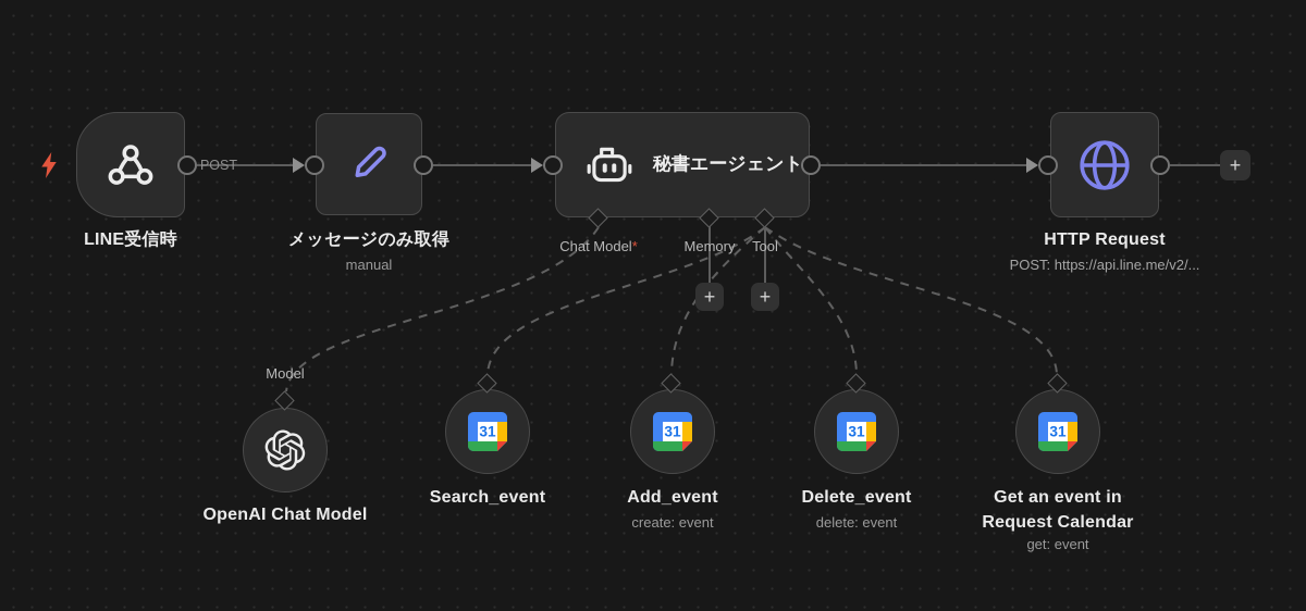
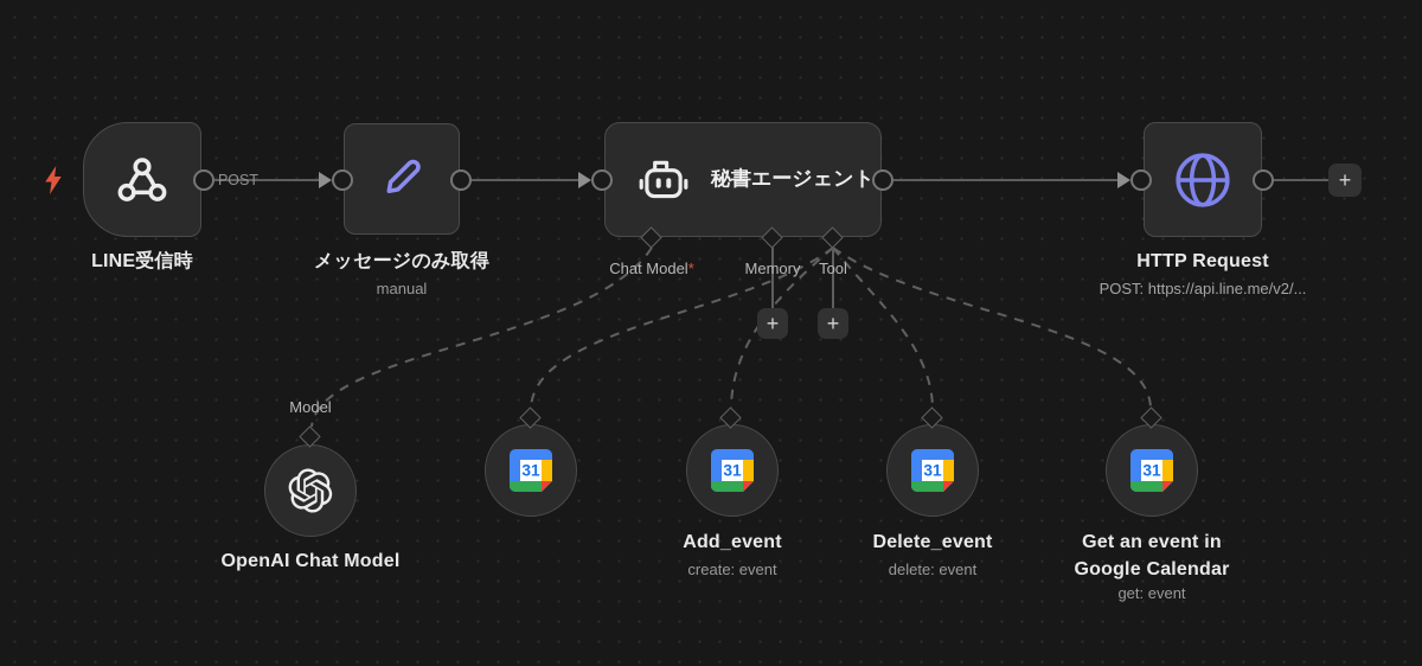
  POST
  LINE受信時
  メッセージのみ取得
  manual
  秘書エージェント
  Chat Model*
  Memory
  Tool
  +
  +
  +
  HTTP Request
  POST: https://api.line.me/v2/...
  Model
  OpenAI Chat Model
  31
- Search_event
  31
  Add_event
  create: event
  31
  Delete_event
  delete: event
  31
- Get an event in Request Calendar
+ Get an event in Google Calendar
  get: event
